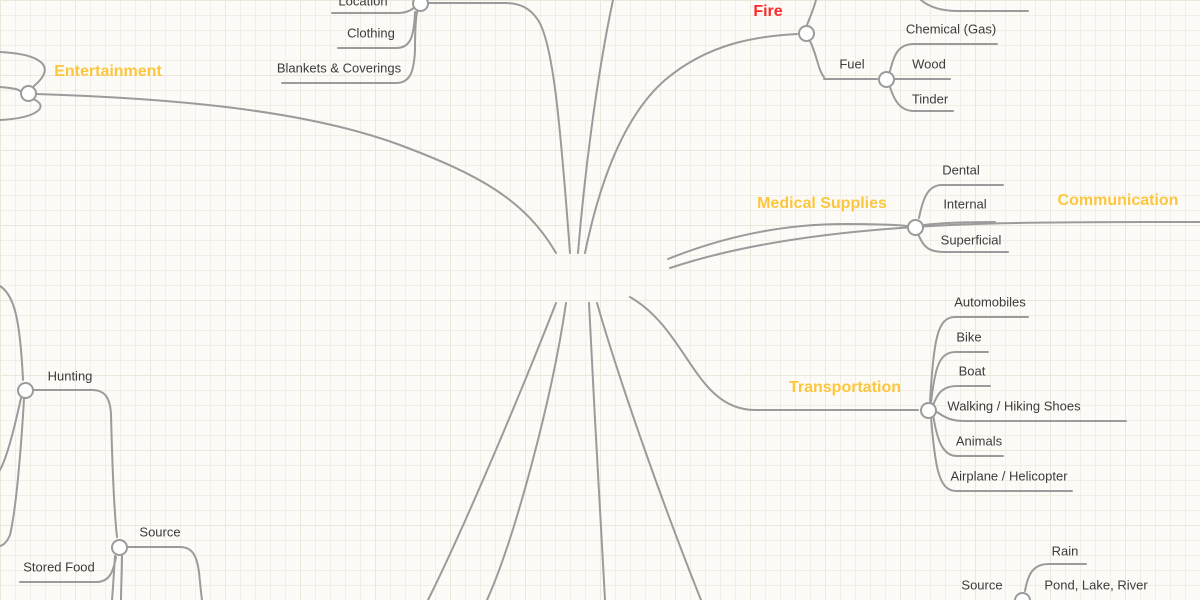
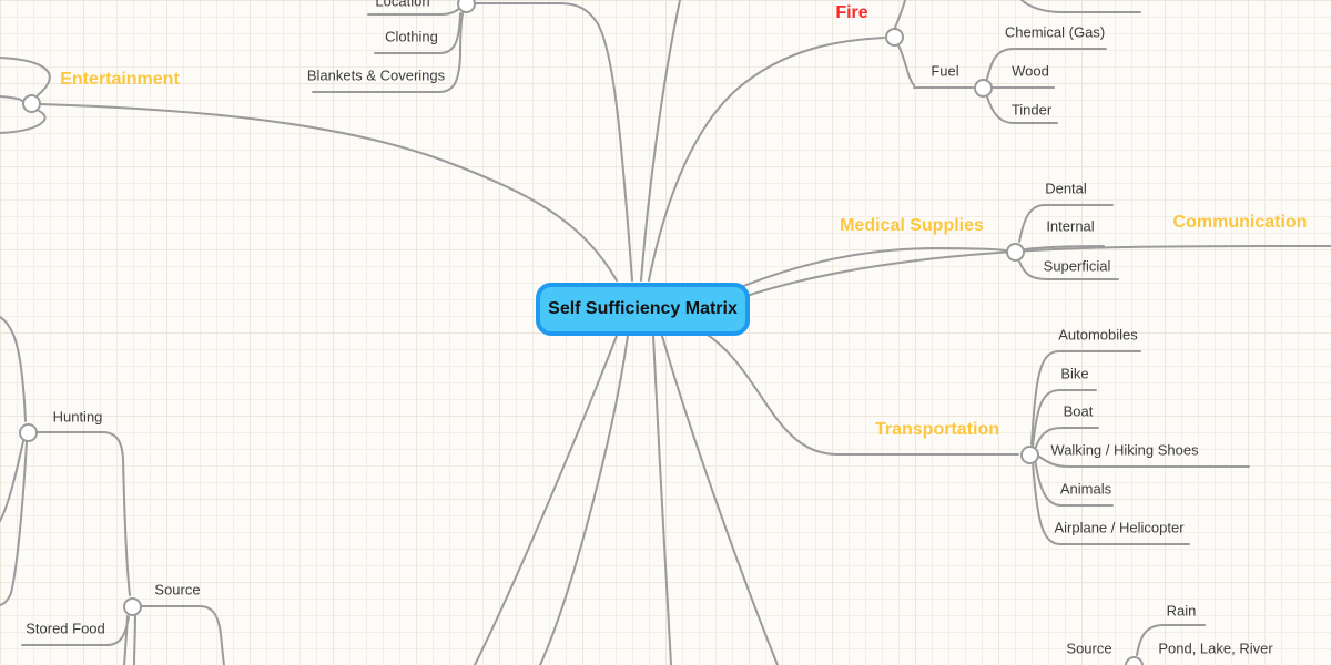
+ Self Sufficiency Matrix
  Location
  Clothing
  Blankets & Coverings
  Entertainment
  Fire
  Fuel
  Chemical (Gas)
  Wood
  Tinder
  Medical Supplies
  Dental
  Internal
  Superficial
  Communication
  Transportation
  Automobiles
  Bike
  Boat
  Walking / Hiking Shoes
  Animals
  Airplane / Helicopter
  Hunting
  Source
  Stored Food
  Rain
  Source
  Pond, Lake, River
